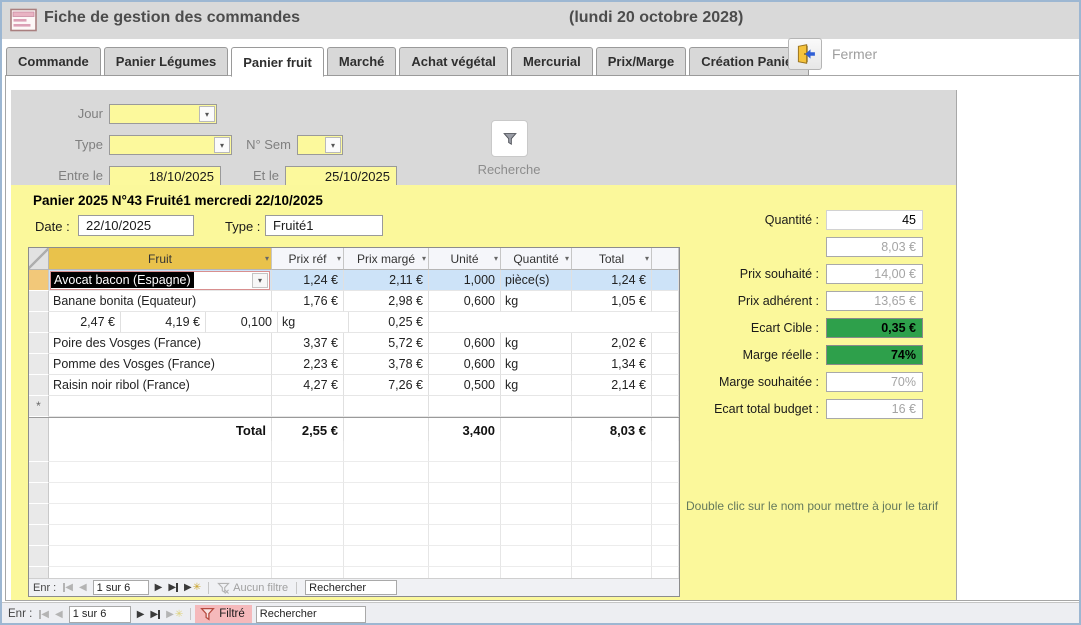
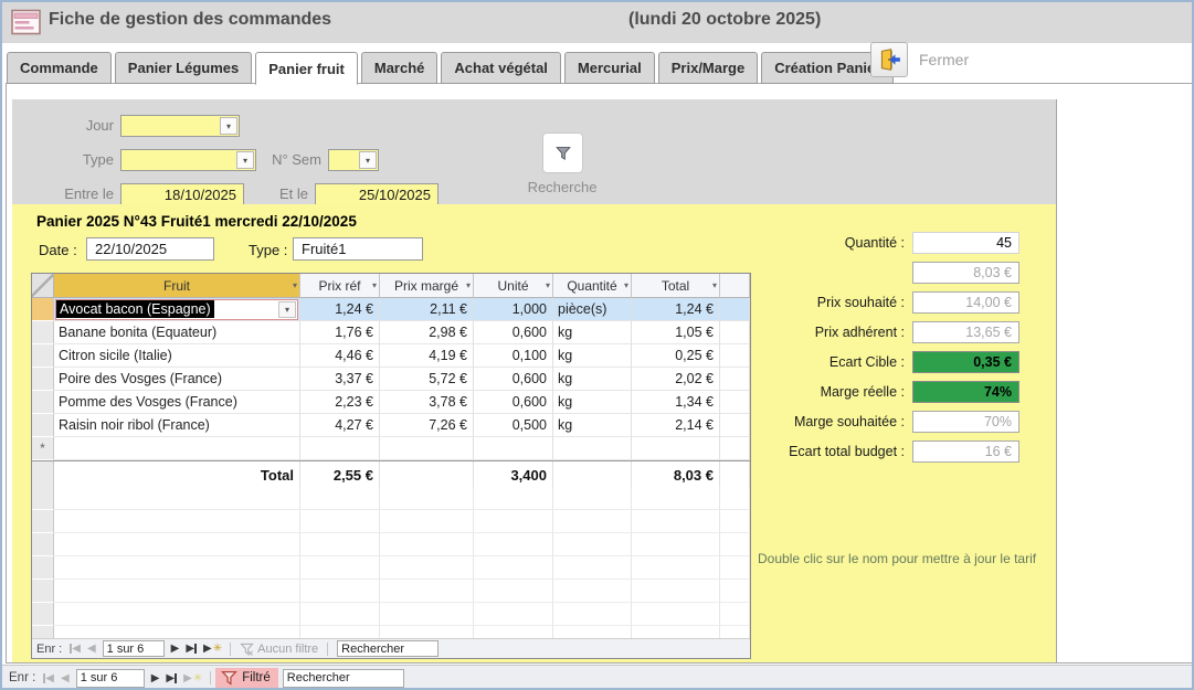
  Fiche de gestion des commandes
- (lundi 20 octobre 2028)
+ (lundi 20 octobre 2025)
  Commande
  Panier Légumes
  Panier fruit
  Marché
  Achat végétal
  Mercurial
  Prix/Marge
  Création Pani
  Fermer
  Jour
  ▾
  Type
  ▾
  N° Sem
  ▾
  Entre le
  18/10/2025
  Et le
  25/10/2025
  Recherche
  Panier 2025 N°43 Fruité1 mercredi 22/10/2025
  Date :
  22/10/2025
  Type :
  Fruité1
  Fruit
  ▾
  Prix réf
  ▾
  Prix margé
  ▾
  Unité
  ▾
  Quantité
  ▾
  Total
  ▾
  Avocat bacon (Espagne)
  ▾
  1,24 €
  2,11 €
  1,000
  pièce(s)
  1,24 €
  Banane bonita (Equateur)
  1,76 €
  2,98 €
  0,600
  kg
  1,05 €
+ Citron sicile (Italie)
- 2,47 €
+ 4,46 €
  4,19 €
  0,100
  kg
  0,25 €
  Poire des Vosges (France)
  3,37 €
  5,72 €
  0,600
  kg
  2,02 €
  Pomme des Vosges (France)
  2,23 €
  3,78 €
  0,600
  kg
  1,34 €
  Raisin noir ribol (France)
  4,27 €
  7,26 €
  0,500
  kg
  2,14 €
  *
  Total
  2,55 €
  3,400
  8,03 €
  Enr :
  ◀
  ◀
  1 sur 6
  ▶
  ▶
  ▶
  ✳
  Aucun filtre
  Rechercher
  Quantité :
  45
  8,03 €
  Prix souhaité :
  14,00 €
  Prix adhérent :
  13,65 €
  Ecart Cible :
  0,35 €
  Marge réelle :
  74%
  Marge souhaitée :
  70%
  Ecart total budget :
  16 €
  Double clic sur le nom pour mettre à jour le tarif
  Enr :
  ◀
  ◀
  1 sur 6
  ▶
  ▶
  ▶
  ✳
  Filtré
  Rechercher
